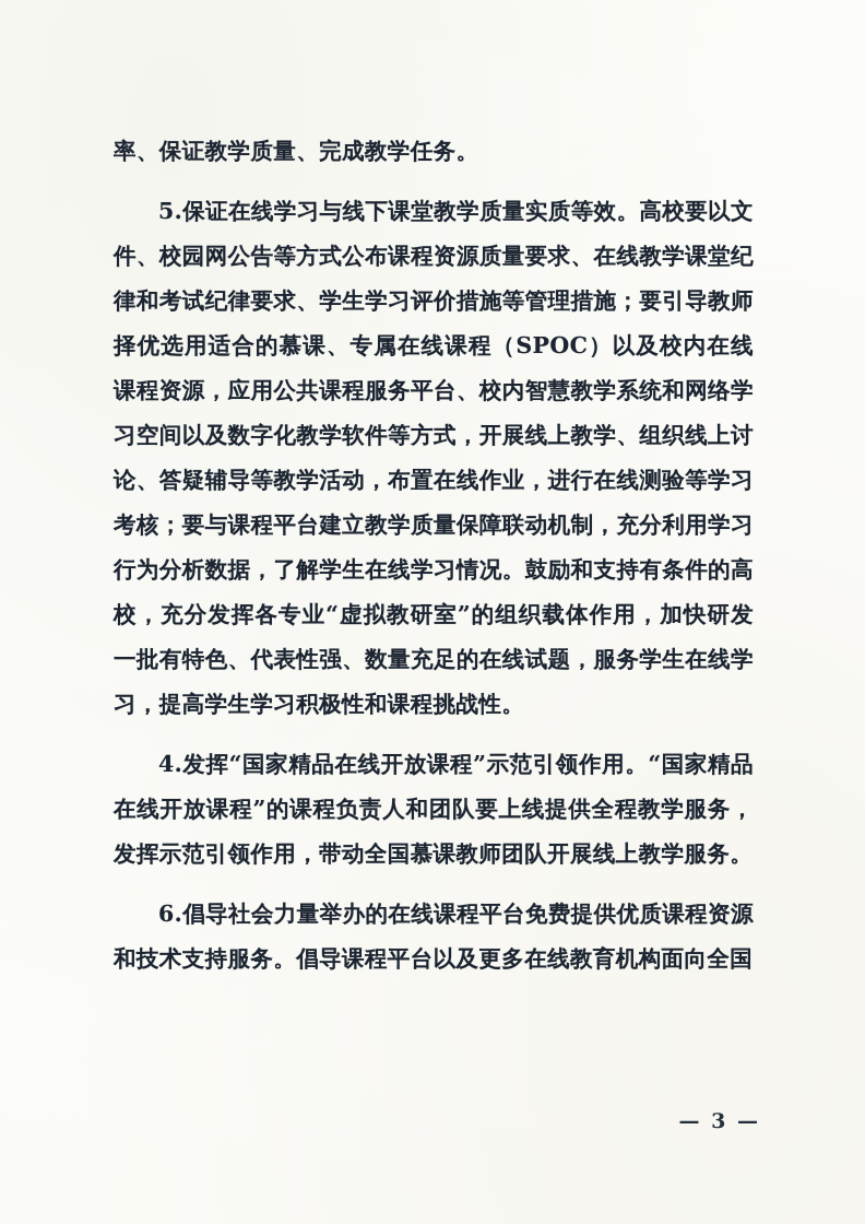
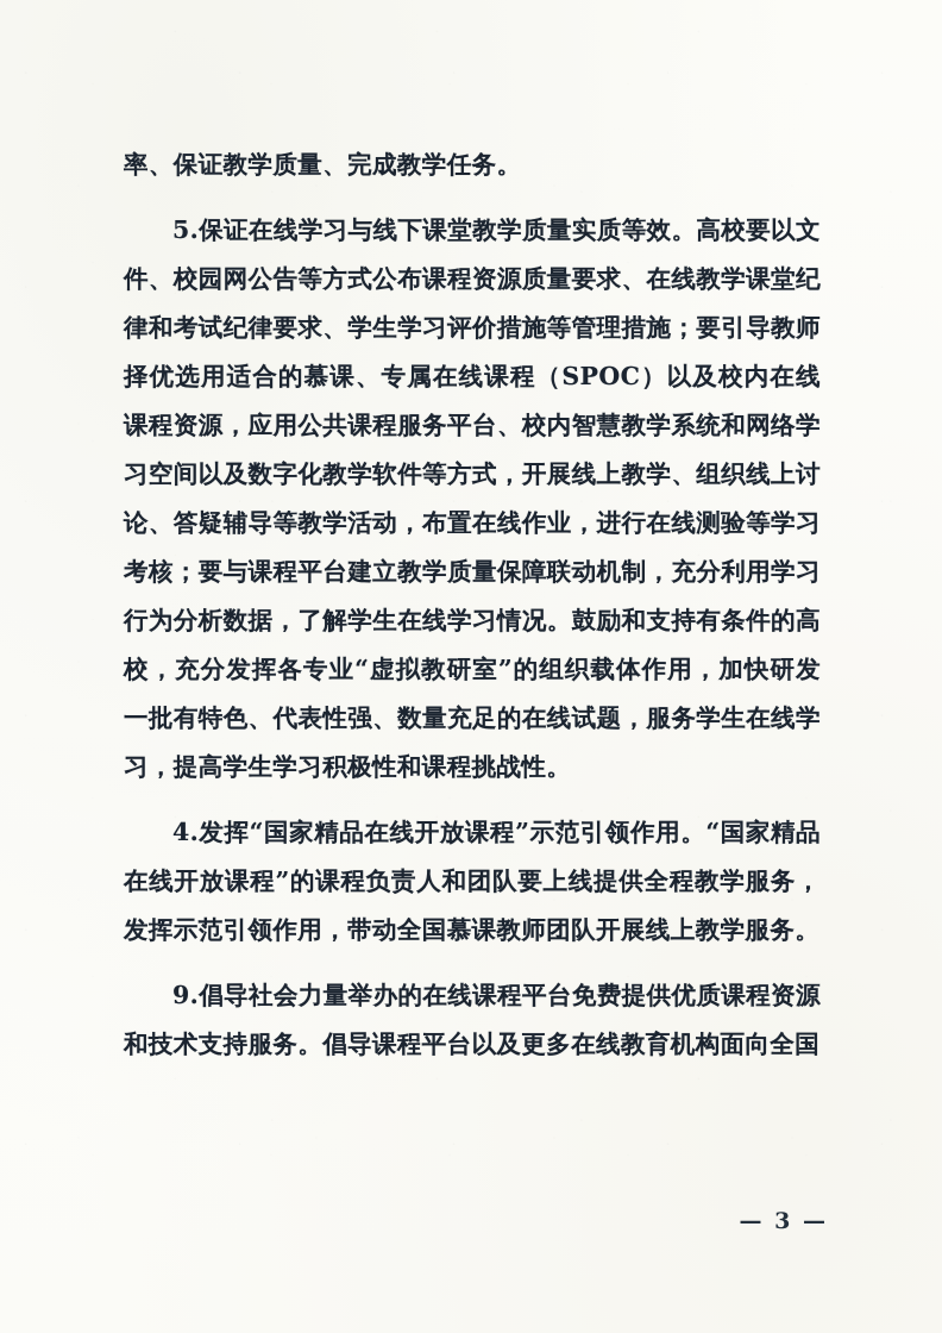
  率、保证教学质量、完成教学任务。
  5.保证在线学习与线下课堂教学质量实质等效。高校要以文件、校园网公告等方式公布课程资源质量要求、在线教学课堂纪律和考试纪律要求、学生学习评价措施等管理措施；要引导教师择优选用适合的慕课、专属在线课程（SPOC）以及校内在线课程资源，应用公共课程服务平台、校内智慧教学系统和网络学习空间以及数字化教学软件等方式，开展线上教学、组织线上讨论、答疑辅导等教学活动，布置在线作业，进行在线测验等学习考核；要与课程平台建立教学质量保障联动机制，充分利用学习行为分析数据，了解学生在线学习情况。鼓励和支持有条件的高校，充分发挥各专业“虚拟教研室”的组织载体作用，加快研发一批有特色、代表性强、数量充足的在线试题，服务学生在线学习，提高学生学习积极性和课程挑战性。
  4.发挥“国家精品在线开放课程”示范引领作用。“国家精品在线开放课程”的课程负责人和团队要上线提供全程教学服务，发挥示范引领作用，带动全国慕课教师团队开展线上教学服务。
- 6.倡导社会力量举办的在线课程平台免费提供优质课程资源和技术支持服务。倡导课程平台以及更多在线教育机构面向全国
+ 9.倡导社会力量举办的在线课程平台免费提供优质课程资源和技术支持服务。倡导课程平台以及更多在线教育机构面向全国
  — 3 —
